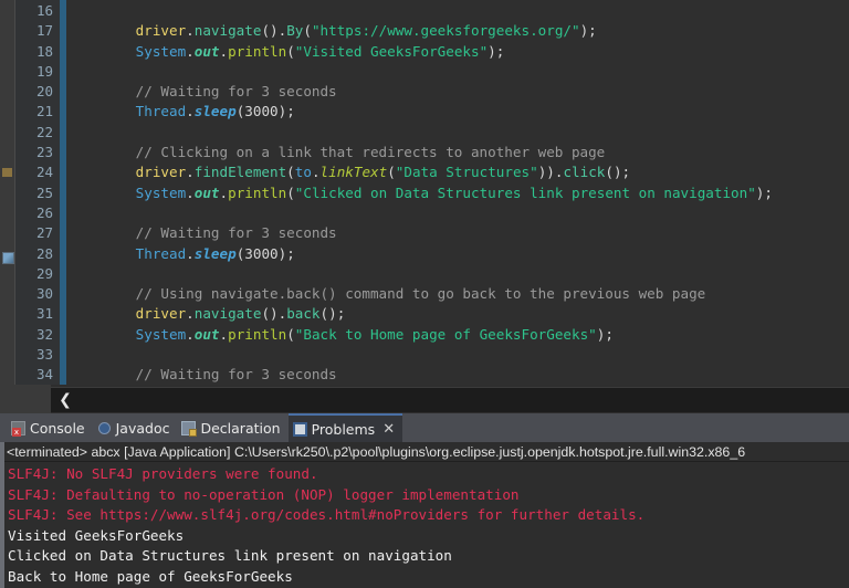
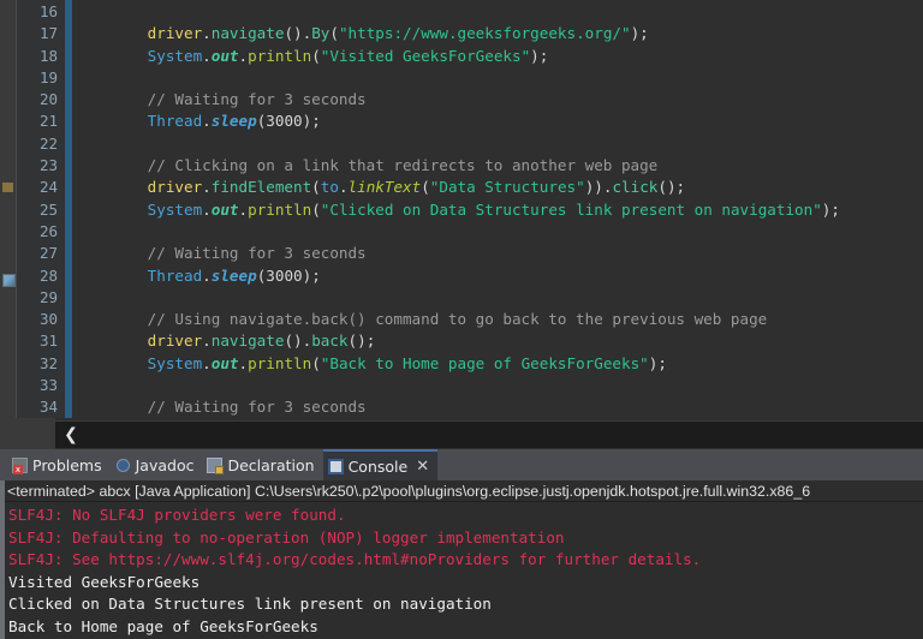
  16
  17
  18
  19
  20
  21
  22
  23
  24
  25
  26
  27
  28
  29
  30
  31
  32
  33
  34
  driver.navigate().By("https://www.geeksforgeeks.org/");
  System.out.println("Visited GeeksForGeeks");
  // Waiting for 3 seconds
  Thread.sleep(3000);
  // Clicking on a link that redirects to another web page
  driver.findElement(to.linkText("Data Structures")).click();
  System.out.println("Clicked on Data Structures link present on navigation");
  // Waiting for 3 seconds
  Thread.sleep(3000);
  // Using navigate.back() command to go back to the previous web page
  driver.navigate().back();
  System.out.println("Back to Home page of GeeksForGeeks");
  // Waiting for 3 seconds
  ❮
- Console
+ Problems
  Javadoc
  Declaration
- Problems
+ Console
  ✕
  <terminated> abcx [Java Application] C:\Users\rk250\.p2\pool\plugins\org.eclipse.justj.openjdk.hotspot.jre.full.win32.x86_6
  SLF4J: No SLF4J providers were found.
  SLF4J: Defaulting to no-operation (NOP) logger implementation
  SLF4J: See https://www.slf4j.org/codes.html#noProviders for further details.
  Visited GeeksForGeeks
  Clicked on Data Structures link present on navigation
  Back to Home page of GeeksForGeeks
